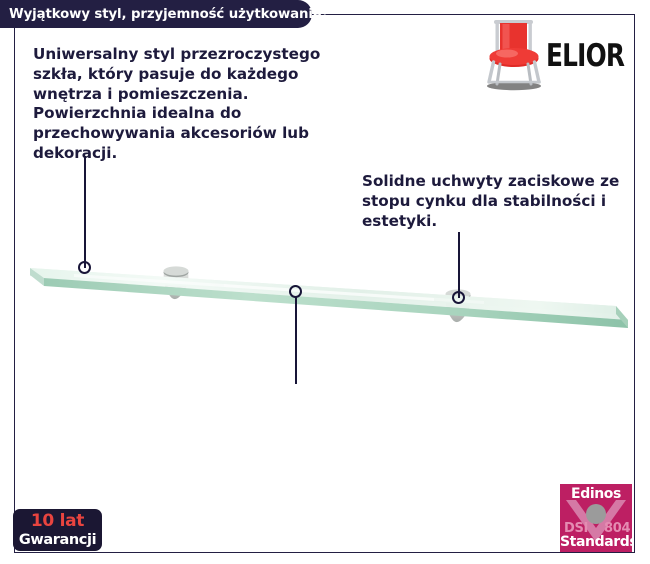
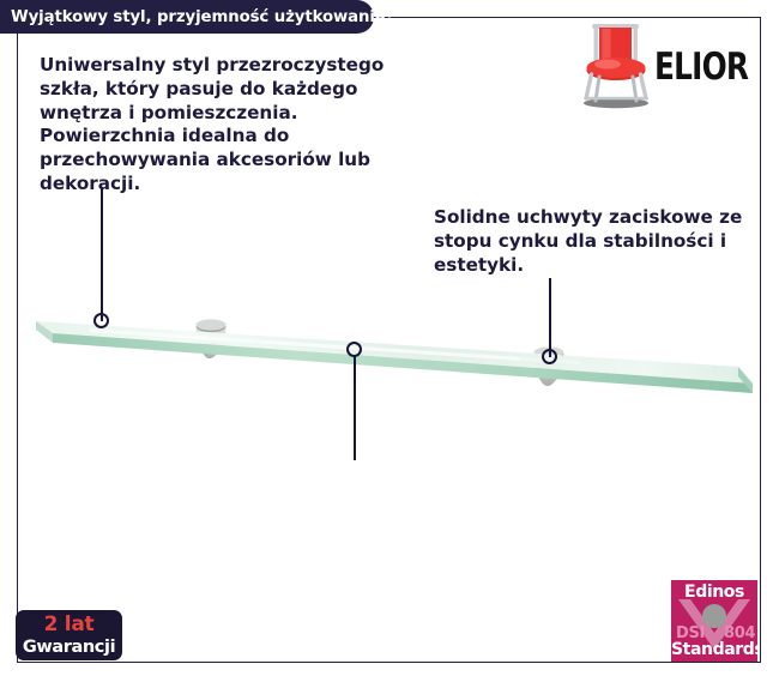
  Wyjątkowy styl, przyjemność użytkowania!
  ELIOR
  Uniwersalny styl przezroczystego szkła, który pasuje do każdego wnętrza i pomieszczenia. Powierzchnia idealna do przechowywania akcesoriów lub dekoracji.
  Solidne uchwyty zaciskowe ze stopu cynku dla stabilności i estetyki.
- 10 lat
+ 2 lat
  Gwarancji
  Edinos
  DSI
  804
  Standard
